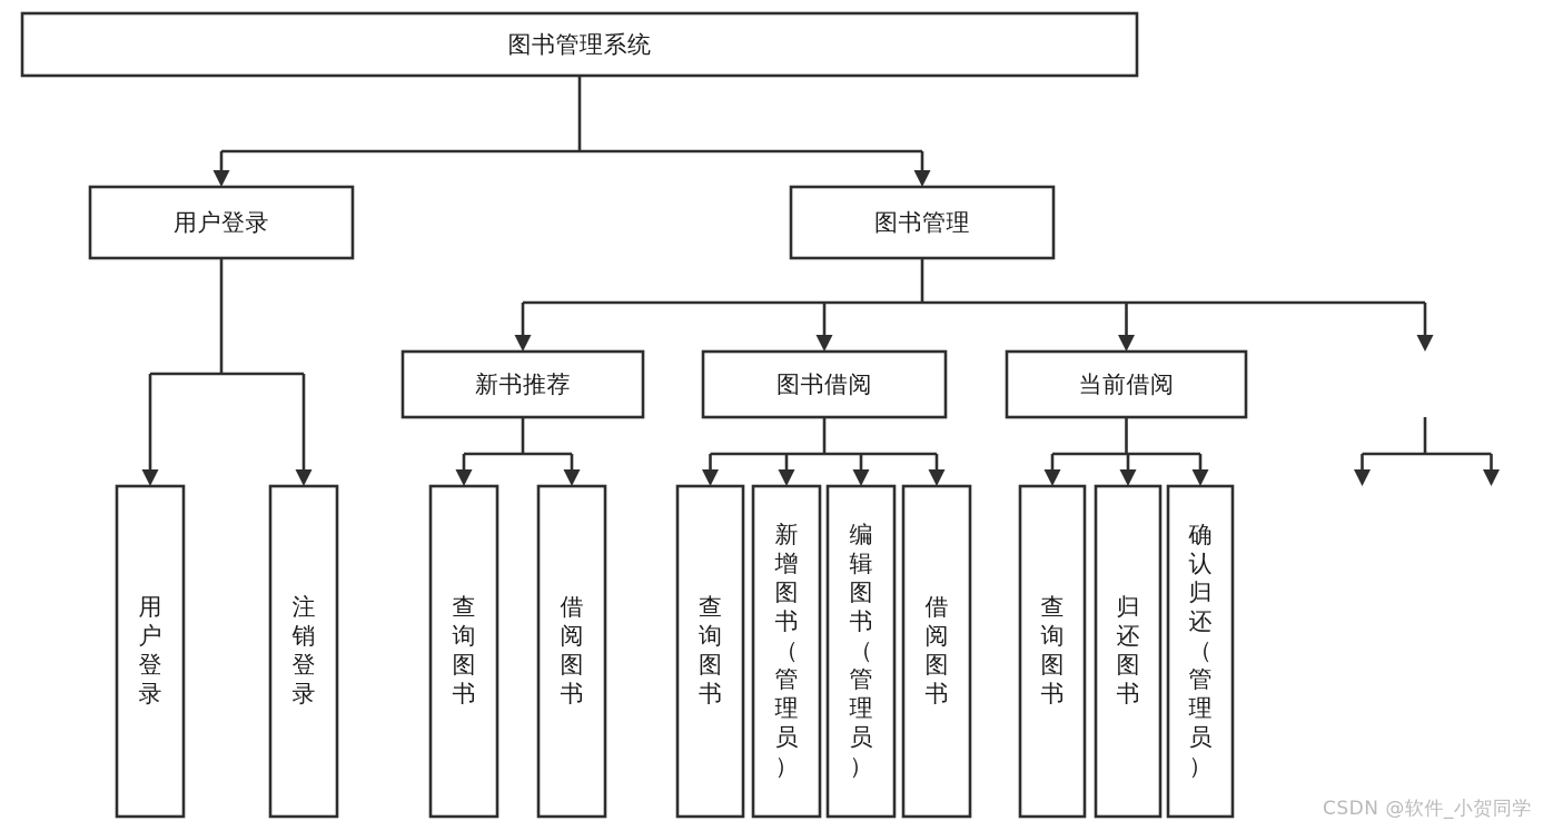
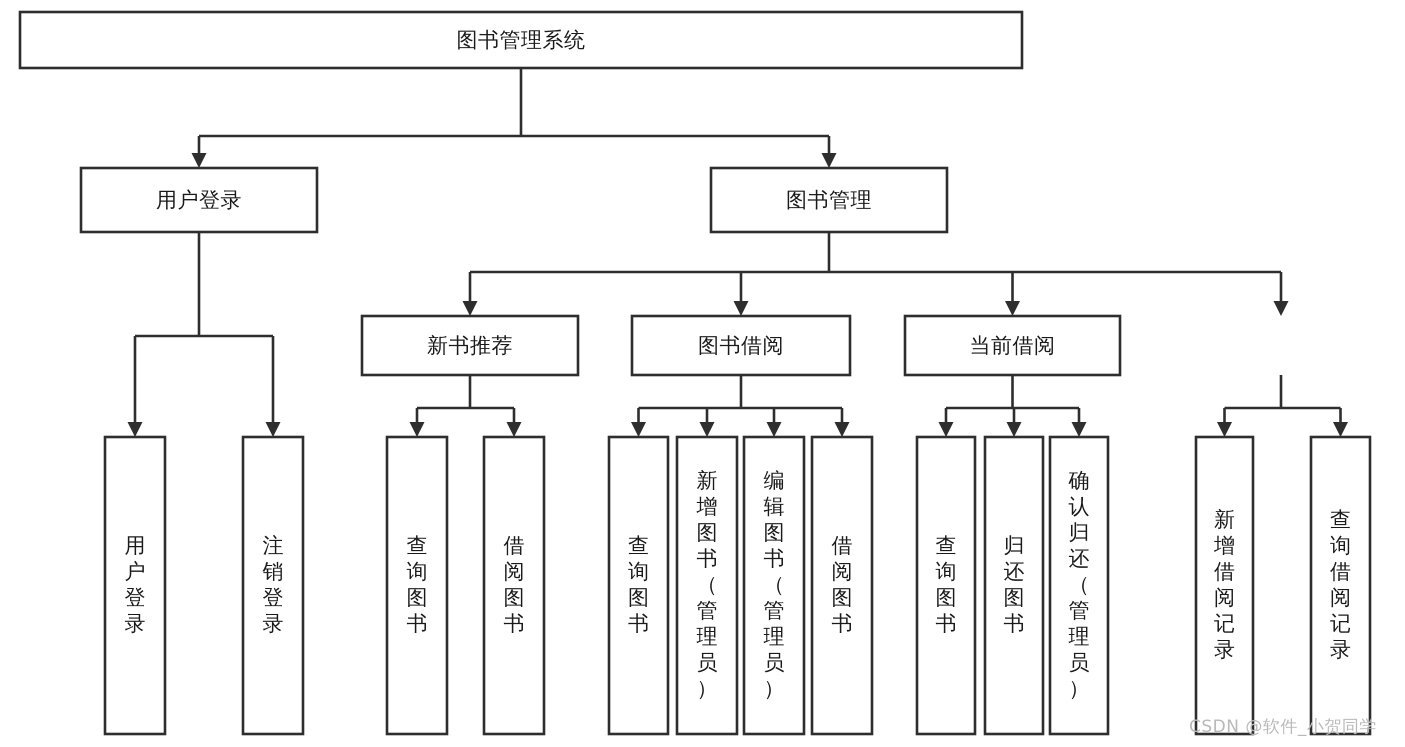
  图书管理系统
  用户登录
  图书管理
  新书推荐
  图书借阅
  当前借阅
  用户登录
  注销登录
  查询图书
  借阅图书
  查询图书
  新增图书（管理员）
  编辑图书（管理员）
  借阅图书
  查询图书
  归还图书
  确认归还（管理员）
+ 新增借阅记录
+ 查询借阅记录
  CSDN @软件_小贺同学
